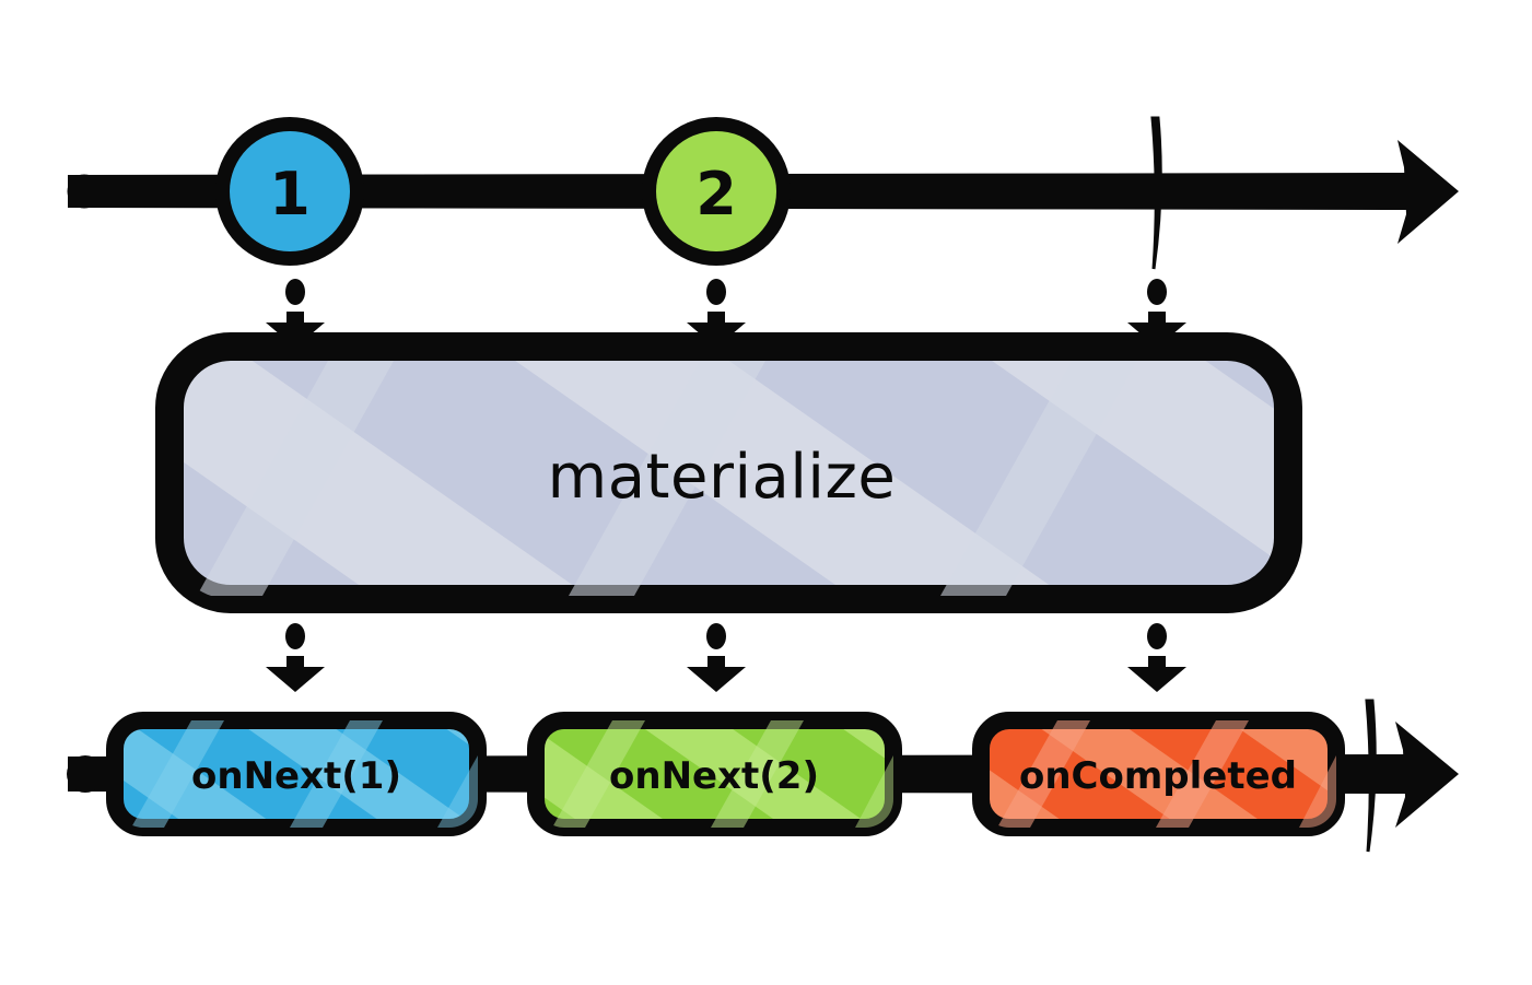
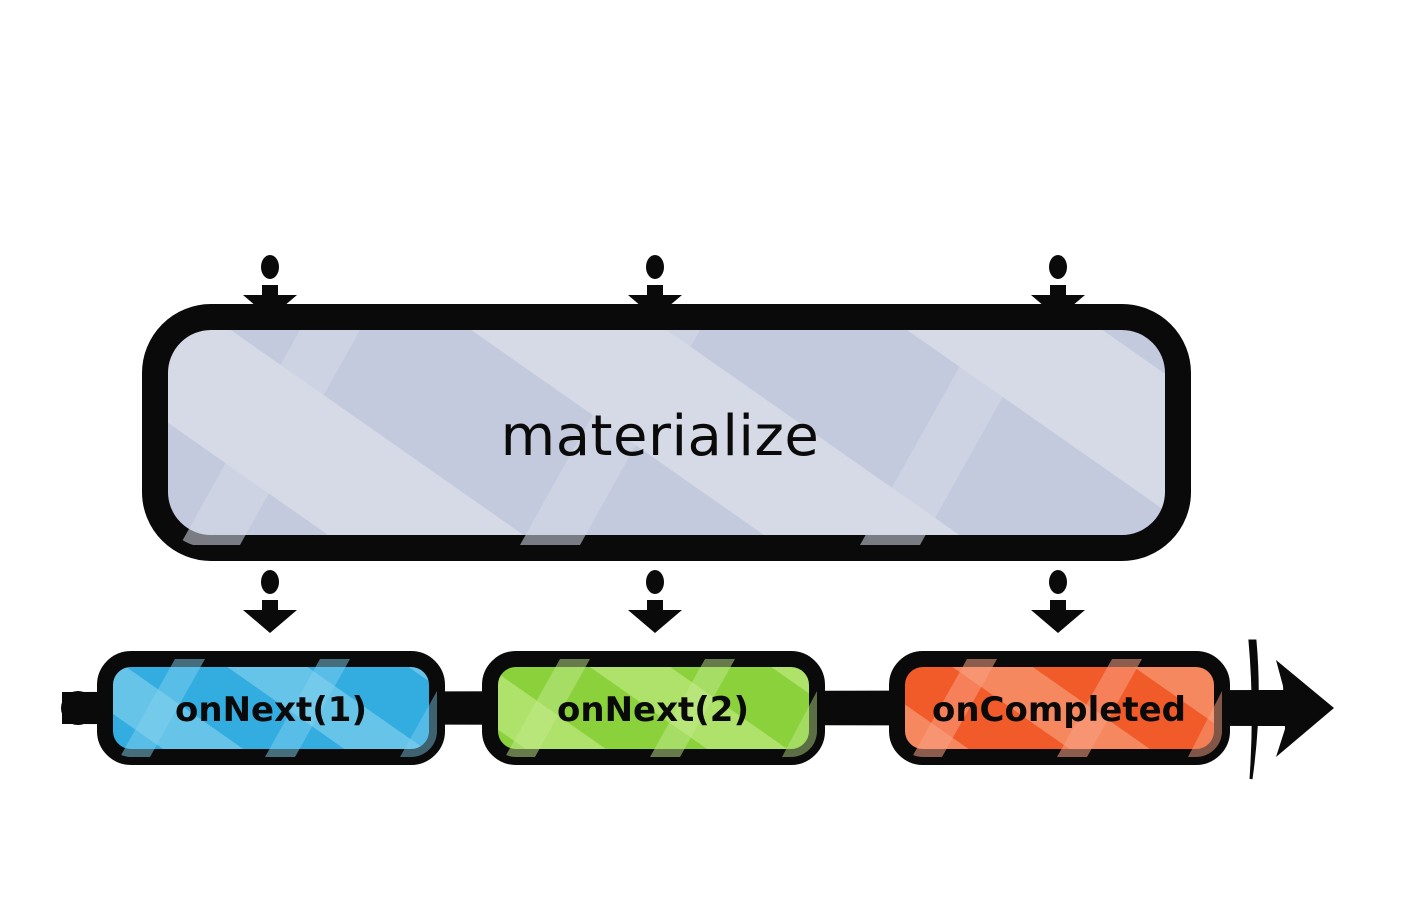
- 1
- 2
  materialize
  onNext(1)
  onNext(2)
  onCompleted
